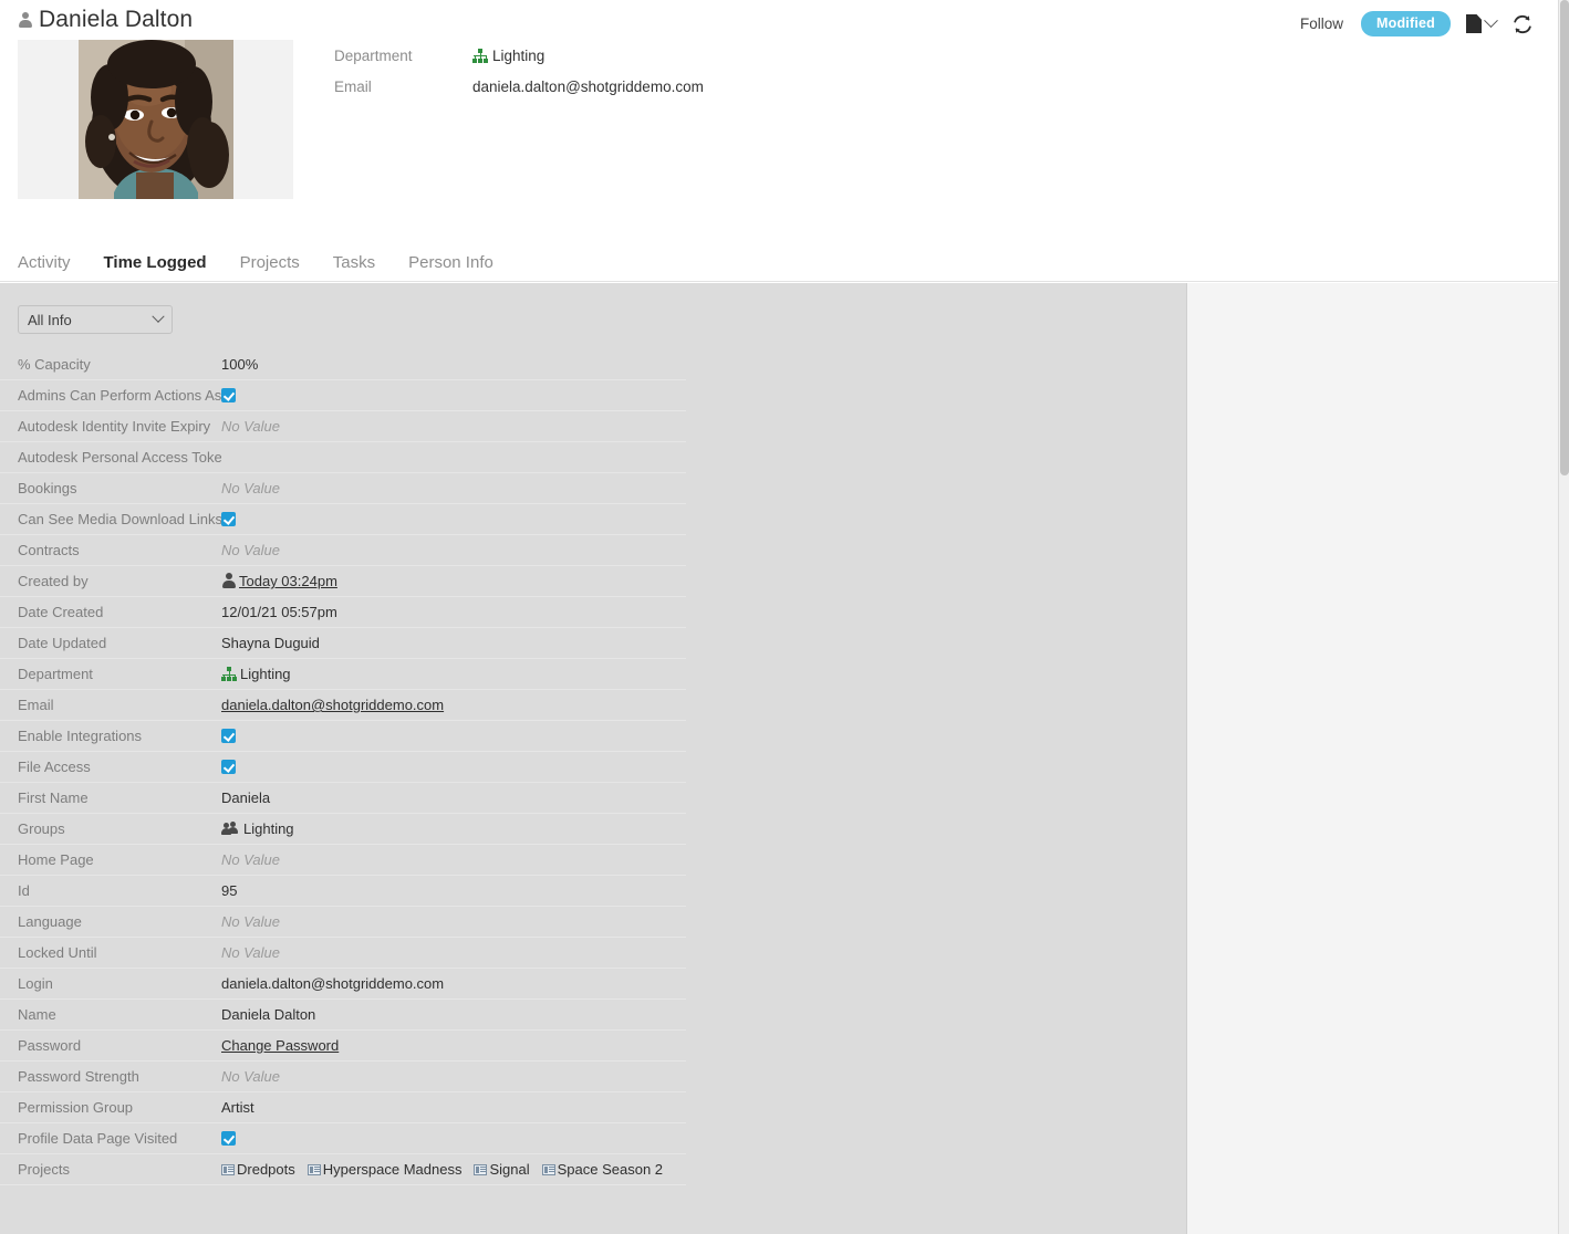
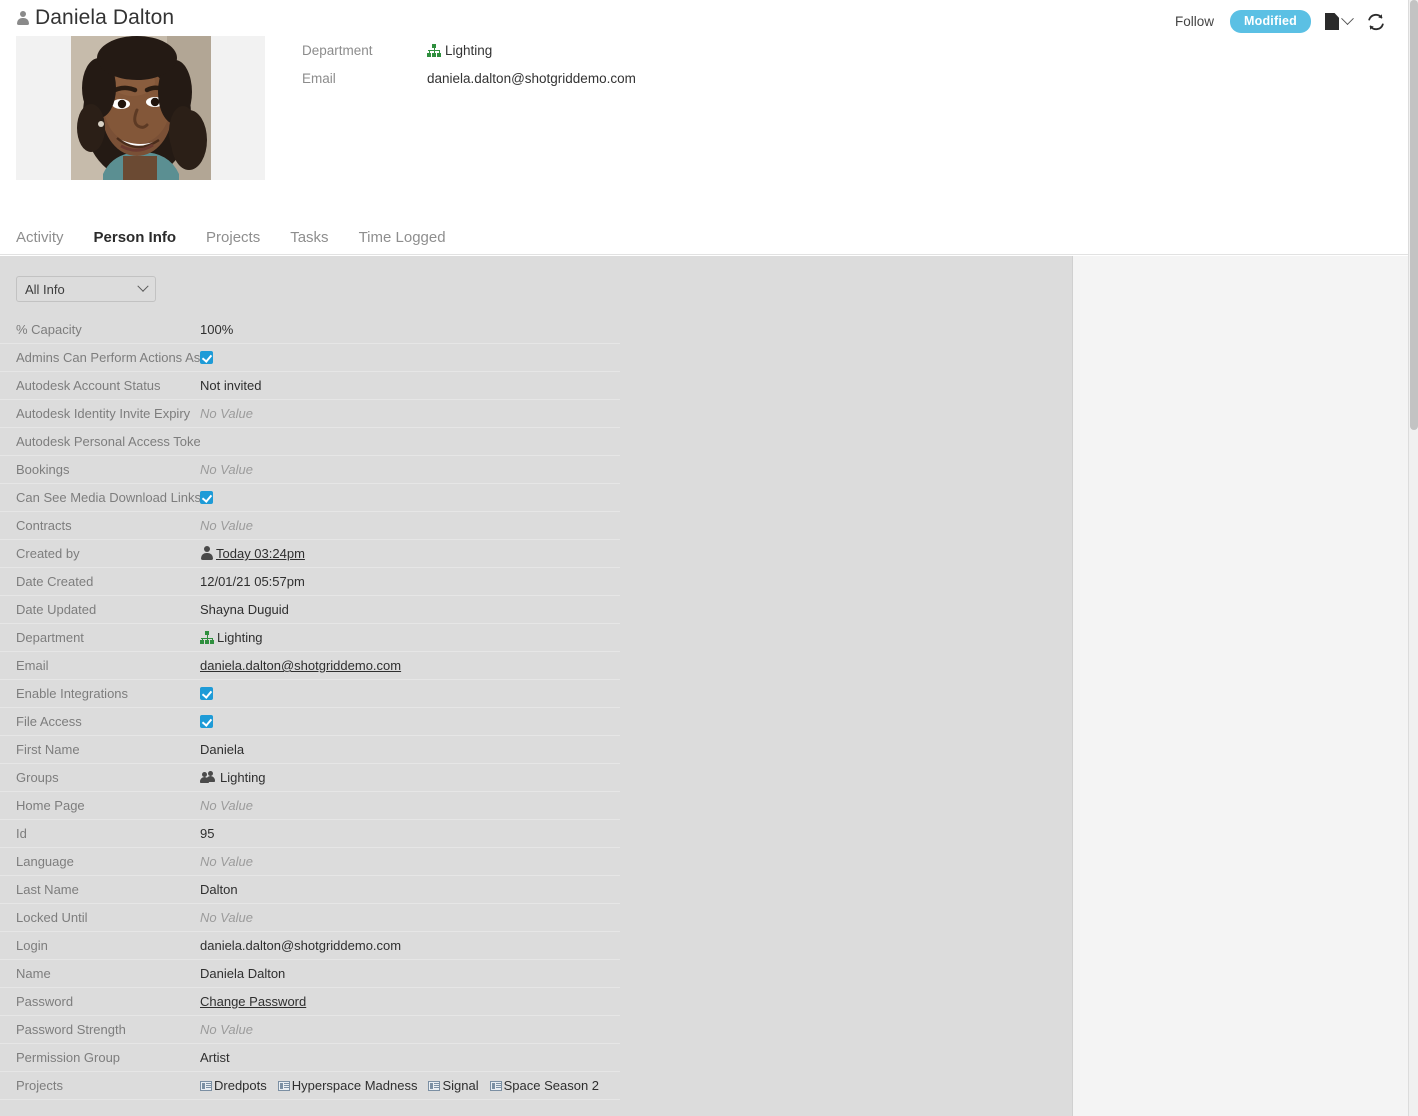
  Daniela Dalton
  Follow
  Modified
  Department
  Lighting
  Email
  daniela.dalton@shotgriddemo.com
  Activity
- Time Logged
+ Person Info
  Projects
  Tasks
- Person Info
+ Time Logged
  All Info
  % Capacity
  100%
  Admins Can Perform Actions As
+ Autodesk Account Status
+ Not invited
  Autodesk Identity Invite Expiry
  No Value
  Autodesk Personal Access Toke
  Bookings
  No Value
  Can See Media Download Links
  Contracts
  No Value
  Created by
  Today 03:24pm
  Date Created
  12/01/21 05:57pm
  Date Updated
  Shayna Duguid
  Department
  Lighting
  Email
  daniela.dalton@shotgriddemo.com
  Enable Integrations
  File Access
  First Name
  Daniela
  Groups
  Lighting
  Home Page
  No Value
  Id
  95
  Language
  No Value
+ Last Name
+ Dalton
  Locked Until
  No Value
  Login
  daniela.dalton@shotgriddemo.com
  Name
  Daniela Dalton
  Password
  Change Password
  Password Strength
  No Value
  Permission Group
  Artist
- Profile Data Page Visited
  Projects
  Dredpots
  Hyperspace Madness
  Signal
  Space Season 2
